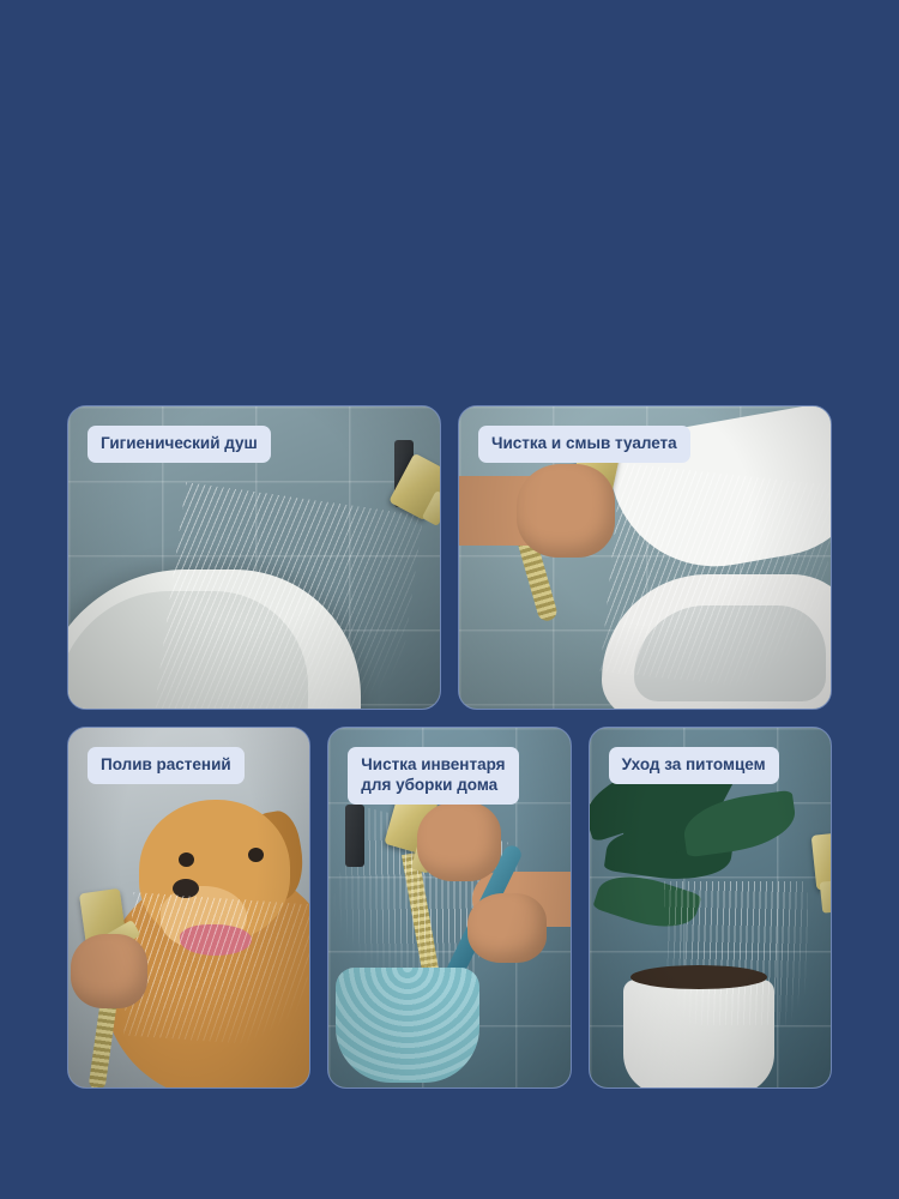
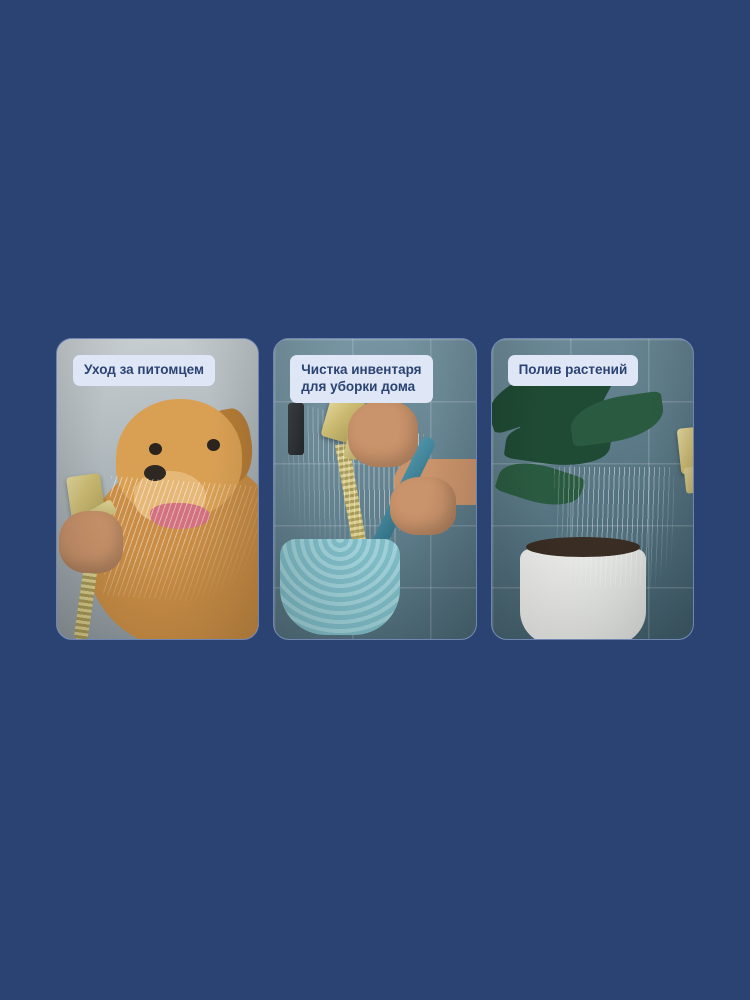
- Гигиенический душ
- Чистка и смыв туалета
- Полив растений
+ Уход за питомцем
  Чистка инвентаря
  для уборки дома
- Уход за питомцем
+ Полив растений
